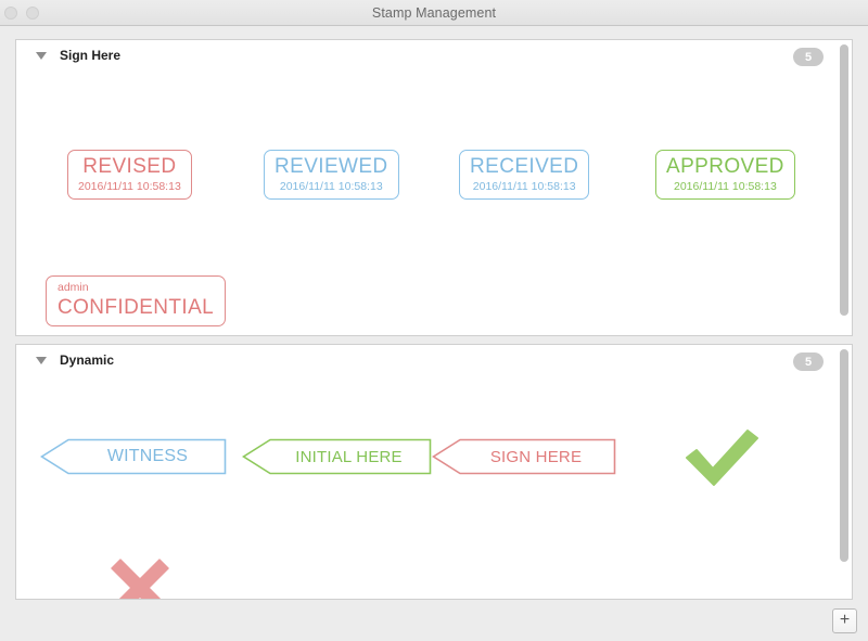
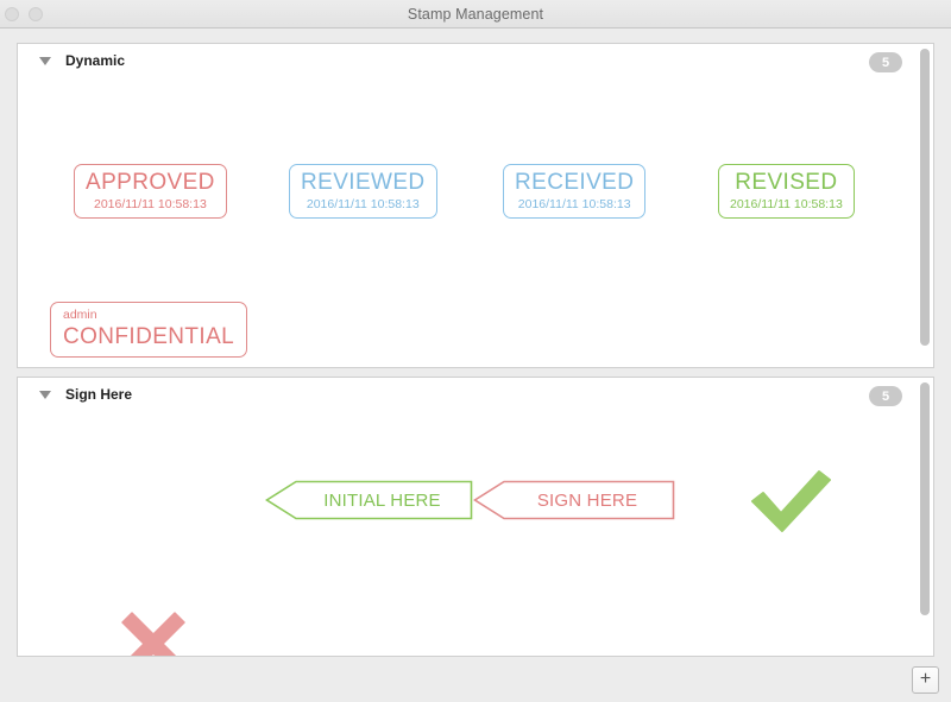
  Stamp Management
- Sign Here
+ Dynamic
  5
- REVISED
+ APPROVED
  2016/11/11 10:58:13
  REVIEWED
  2016/11/11 10:58:13
  RECEIVED
  2016/11/11 10:58:13
- APPROVED
+ REVISED
  2016/11/11 10:58:13
  admin
  CONFIDENTIAL
- Dynamic
+ Sign Here
  5
- WITNESS
  INITIAL HERE
  SIGN HERE
  +
